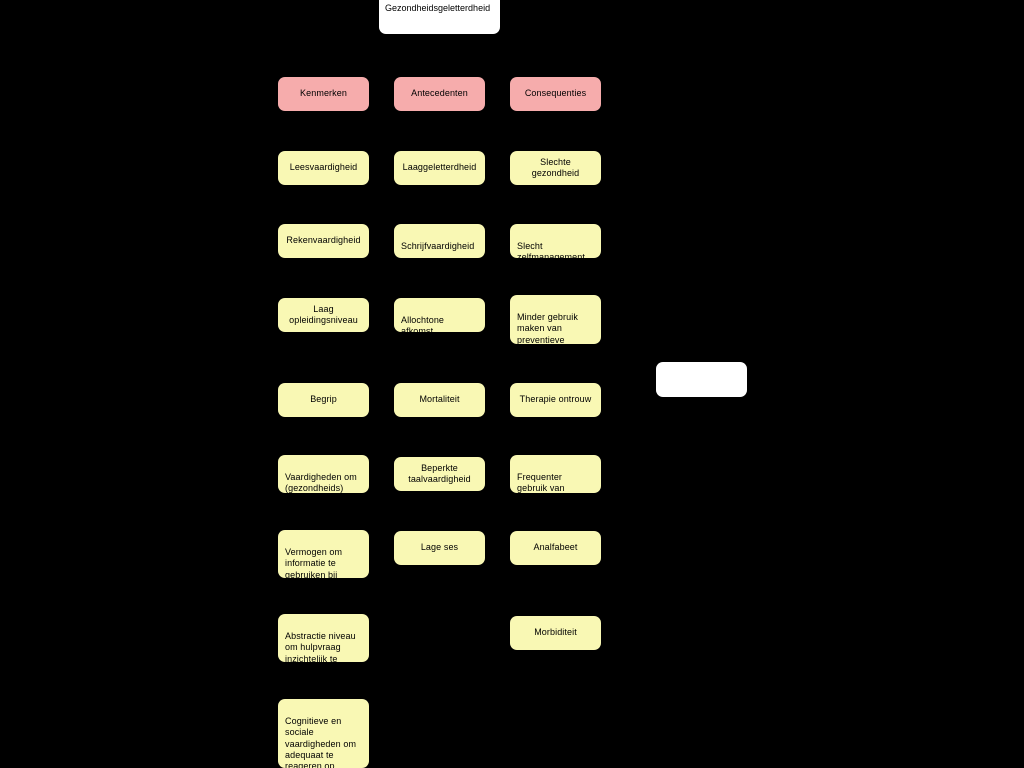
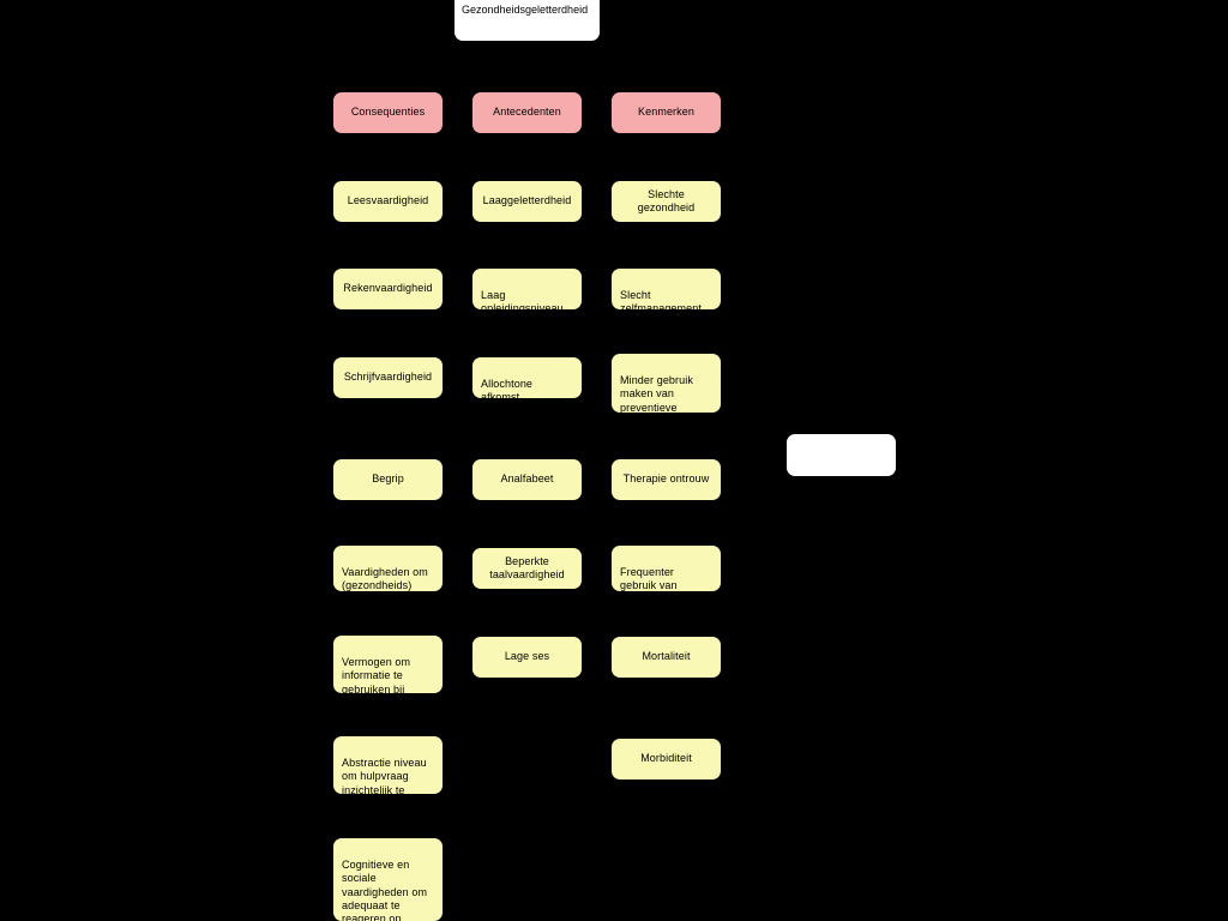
  Gezondheidsgeletterdheid
- Kenmerken
+ Consequenties
  Antecedenten
- Consequenties
+ Kenmerken
  Leesvaardigheid
  Rekenvaardigheid
- Laag opleidingsniveau
+ Schrijfvaardigheid
  Begrip
  Vermogen om informatie te gebruiken bij
  Abstractie niveau om hulpvraag inzichtelijk te
  Cognitieve en sociale vaardigheden om adequaat te reageren op
  Laaggeletterdheid
- Schrijfvaardigheid
+ Laag opleidingsniveau
  Allochtone afkomst
- Mortaliteit
+ Analfabeet
  Beperkte taalvaardigheid
  Lage ses
  Slechte gezondheid
  Slecht zelfmanagement
  Minder gebruik maken van preventieve
  Therapie ontrouw
- Analfabeet
+ Mortaliteit
  Morbiditeit
